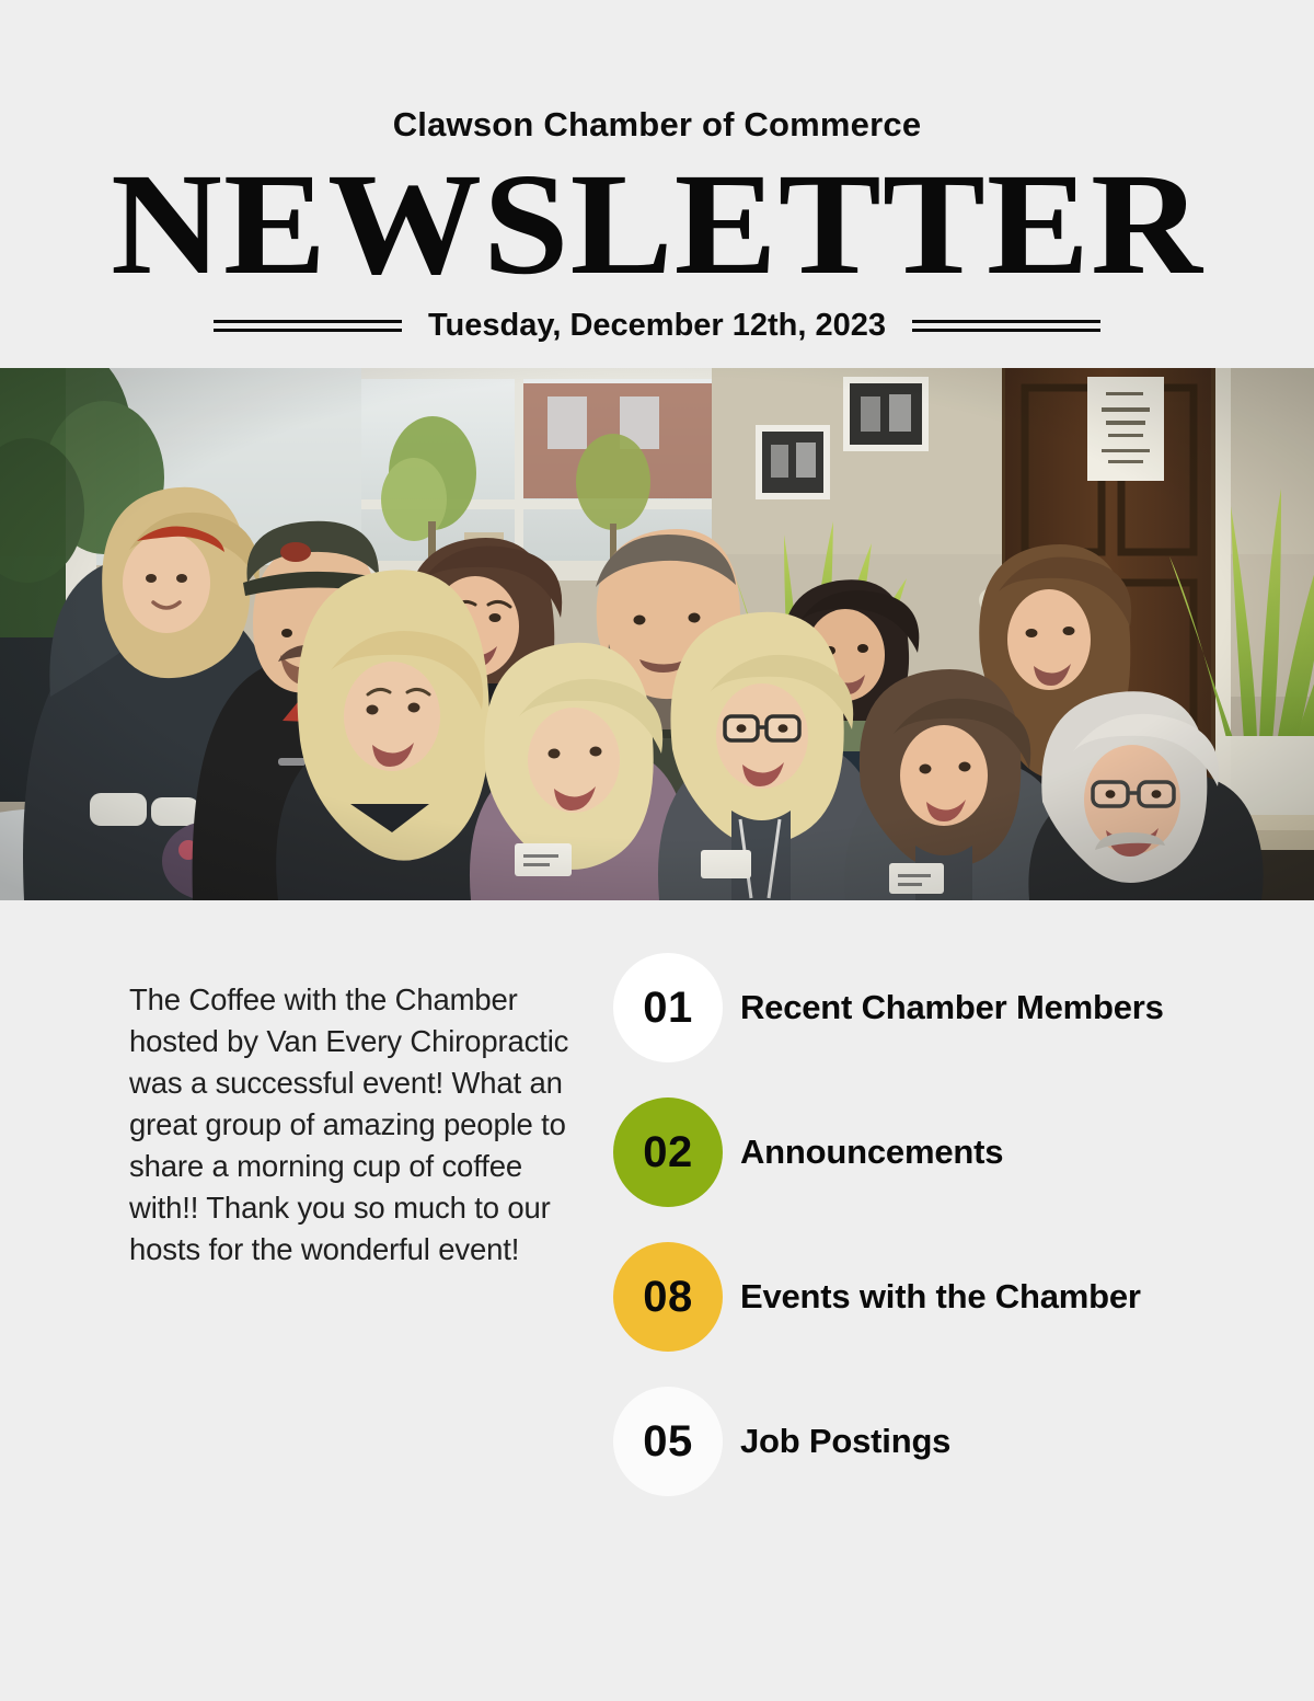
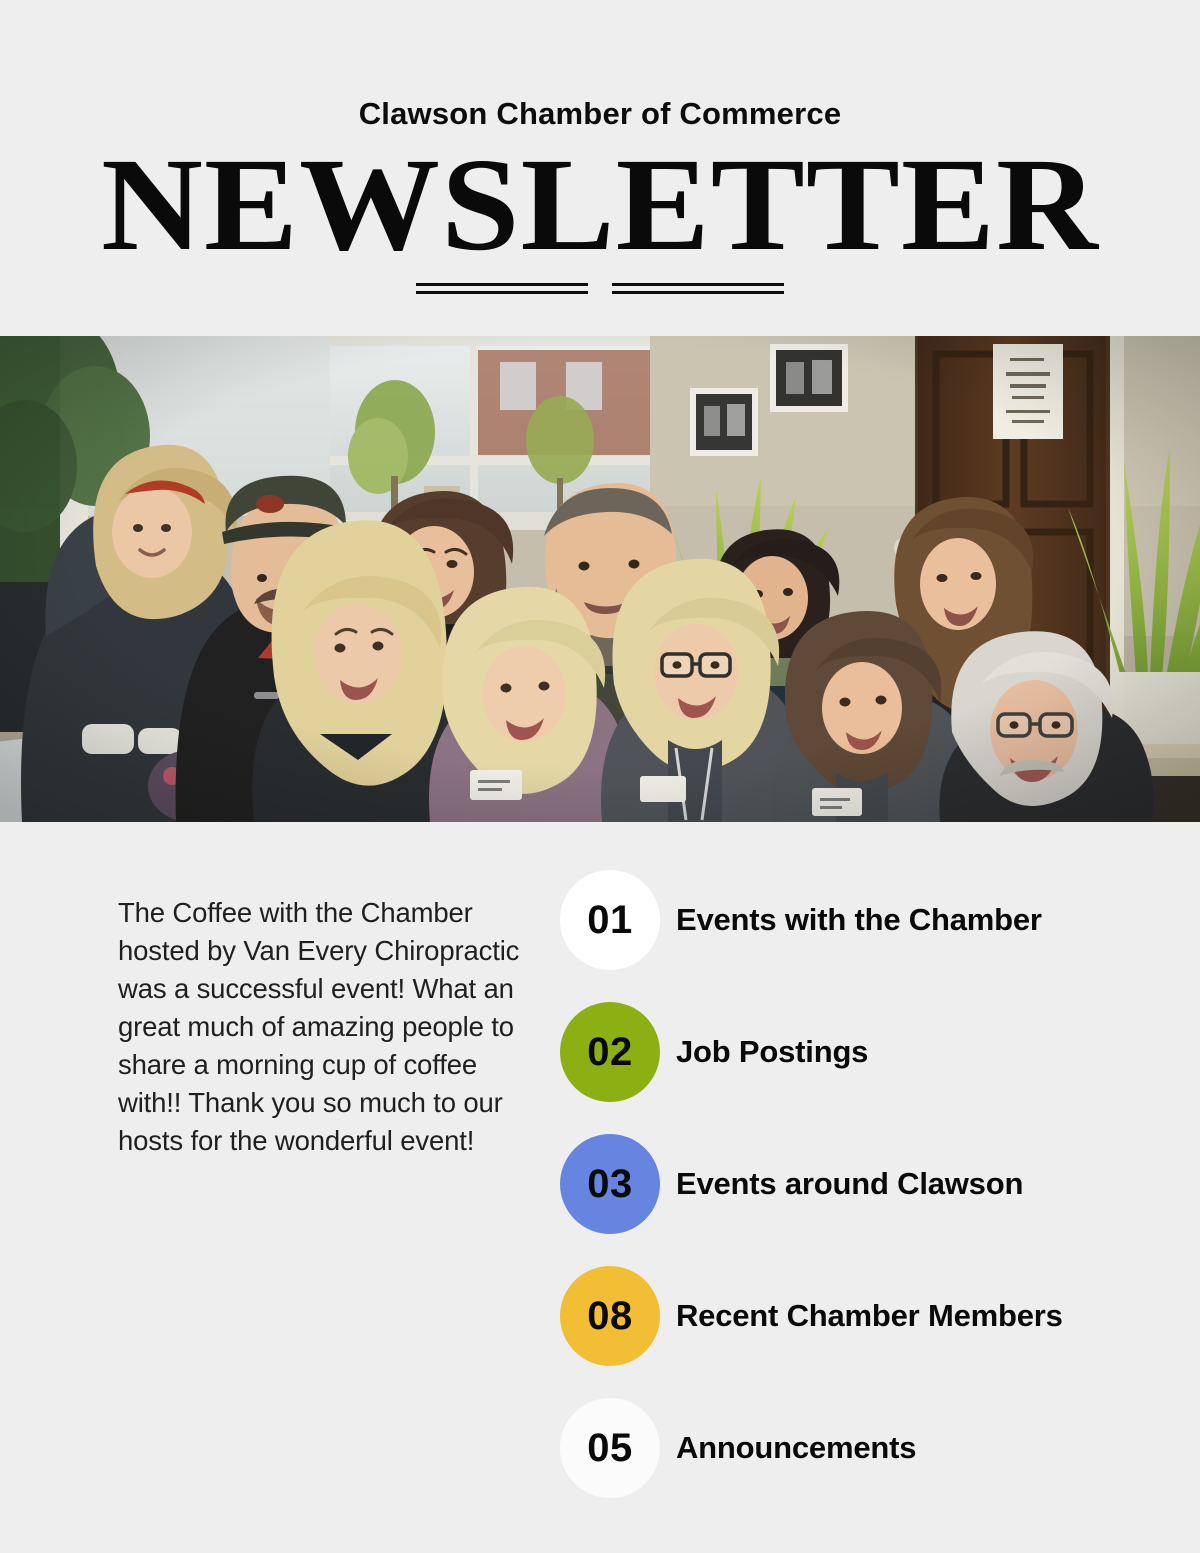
  Clawson Chamber of Commerce
  NEWSLETTER
- Tuesday, December 12th, 2023
- The Coffee with the Chamber hosted by Van Every Chiropractic was a successful event! What an great group of amazing people to share a morning cup of coffee with!! Thank you so much to our hosts for the wonderful event!
+ The Coffee with the Chamber hosted by Van Every Chiropractic was a successful event! What an great much of amazing people to share a morning cup of coffee with!! Thank you so much to our hosts for the wonderful event!
  01
- Recent Chamber Members
+ Events with the Chamber
  02
- Announcements
+ Job Postings
+ 03
+ Events around Clawson
  08
- Events with the Chamber
+ Recent Chamber Members
  05
- Job Postings
+ Announcements
